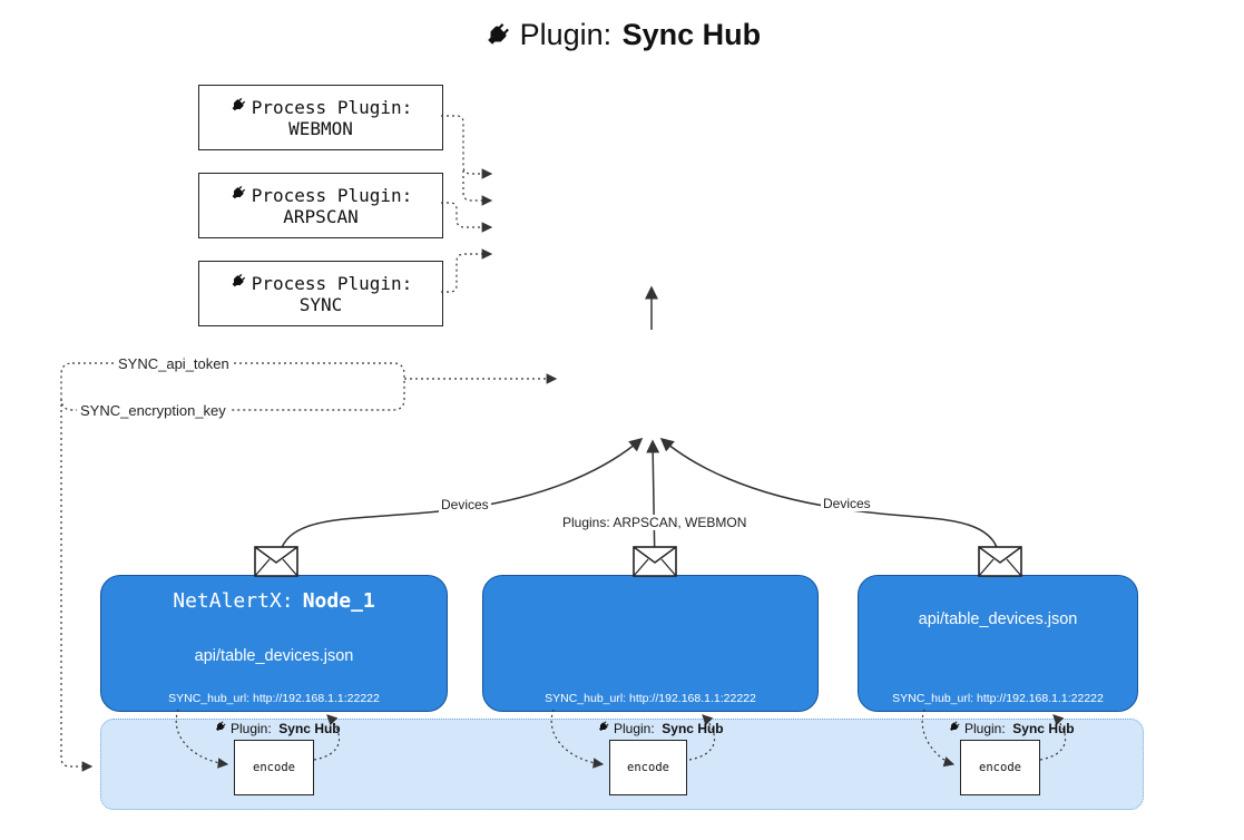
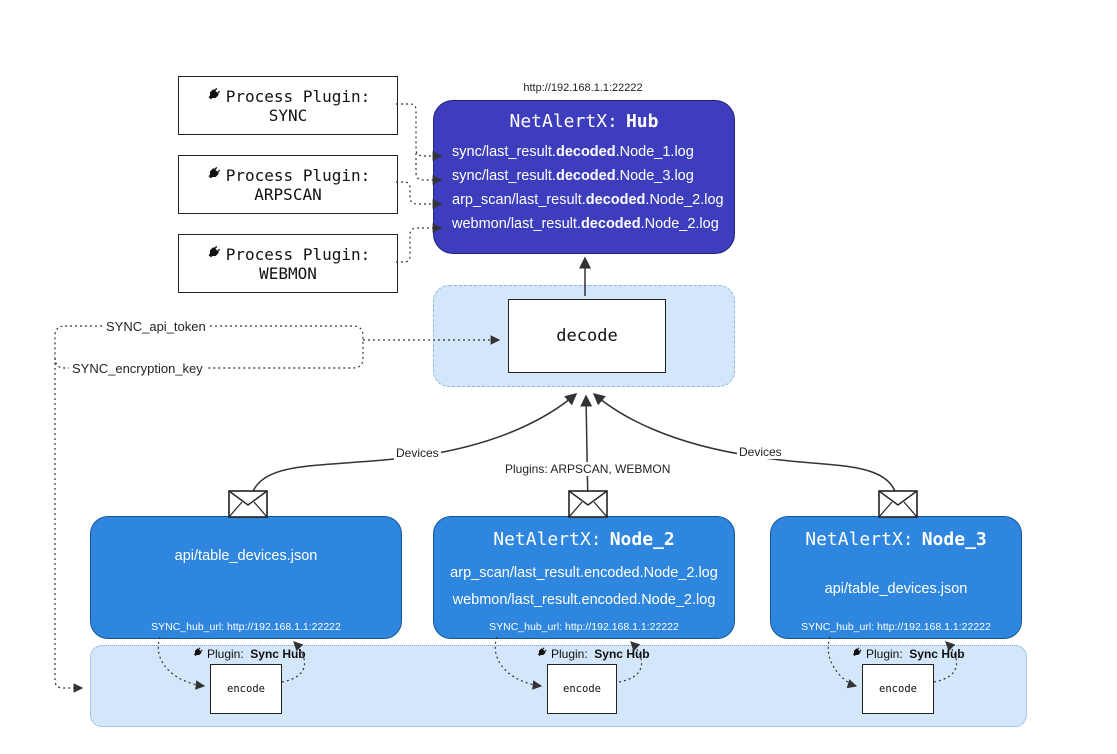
- Plugin: Sync Hub
  Process Plugin:
- WEBMON
+ SYNC
  Process Plugin:
  ARPSCAN
  Process Plugin:
- SYNC
+ WEBMON
+ http://192.168.1.1:22222
+ NetAlertX: Hub
+ sync/last_result.decoded.Node_1.log
+ sync/last_result.decoded.Node_3.log
+ arp_scan/last_result.decoded.Node_2.log
+ webmon/last_result.decoded.Node_2.log
+ decode
  SYNC_api_token
  SYNC_encryption_key
  Devices
  Plugins: ARPSCAN, WEBMON
  Devices
- NetAlertX: Node_1
  api/table_devices.json
  SYNC_hub_url: http://192.168.1.1:22222
+ NetAlertX: Node_2
+ arp_scan/last_result.encoded.Node_2.log
+ webmon/last_result.encoded.Node_2.log
  SYNC_hub_url: http://192.168.1.1:22222
+ NetAlertX: Node_3
  api/table_devices.json
  SYNC_hub_url: http://192.168.1.1:22222
  Plugin:
  Sync Hub
  encode
  Plugin:
  Sync Hub
  encode
  Plugin:
  Sync Hub
  encode
